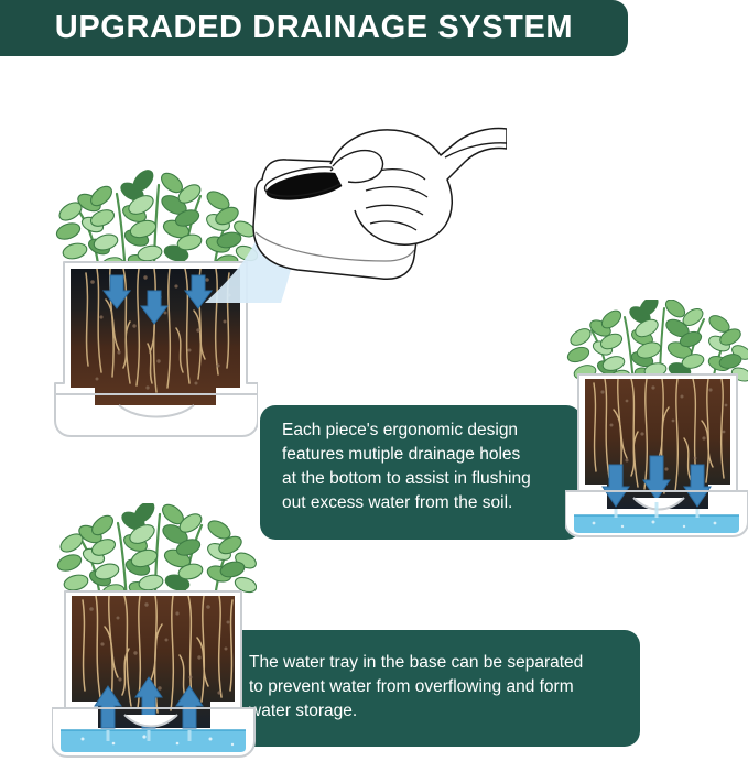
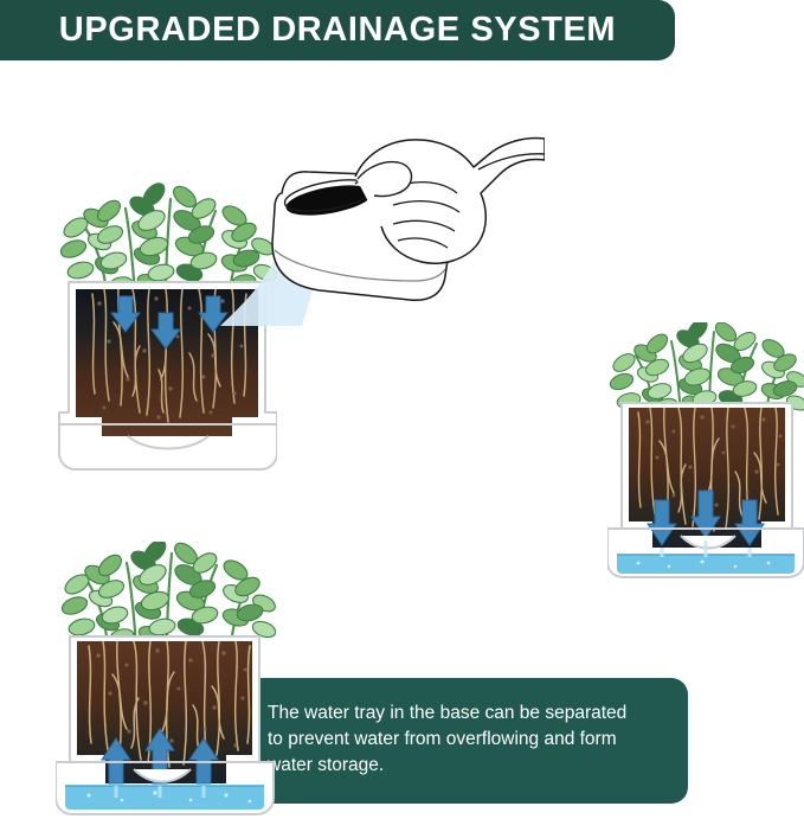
  UPGRADED DRAINAGE SYSTEM
- Each piece's ergonomic design
- features mutiple drainage holes
- at the bottom to assist in flushing
- out excess water from the soil.
  The water tray in the base can be separated
  to prevent water from overflowing and form
  ater storage.
